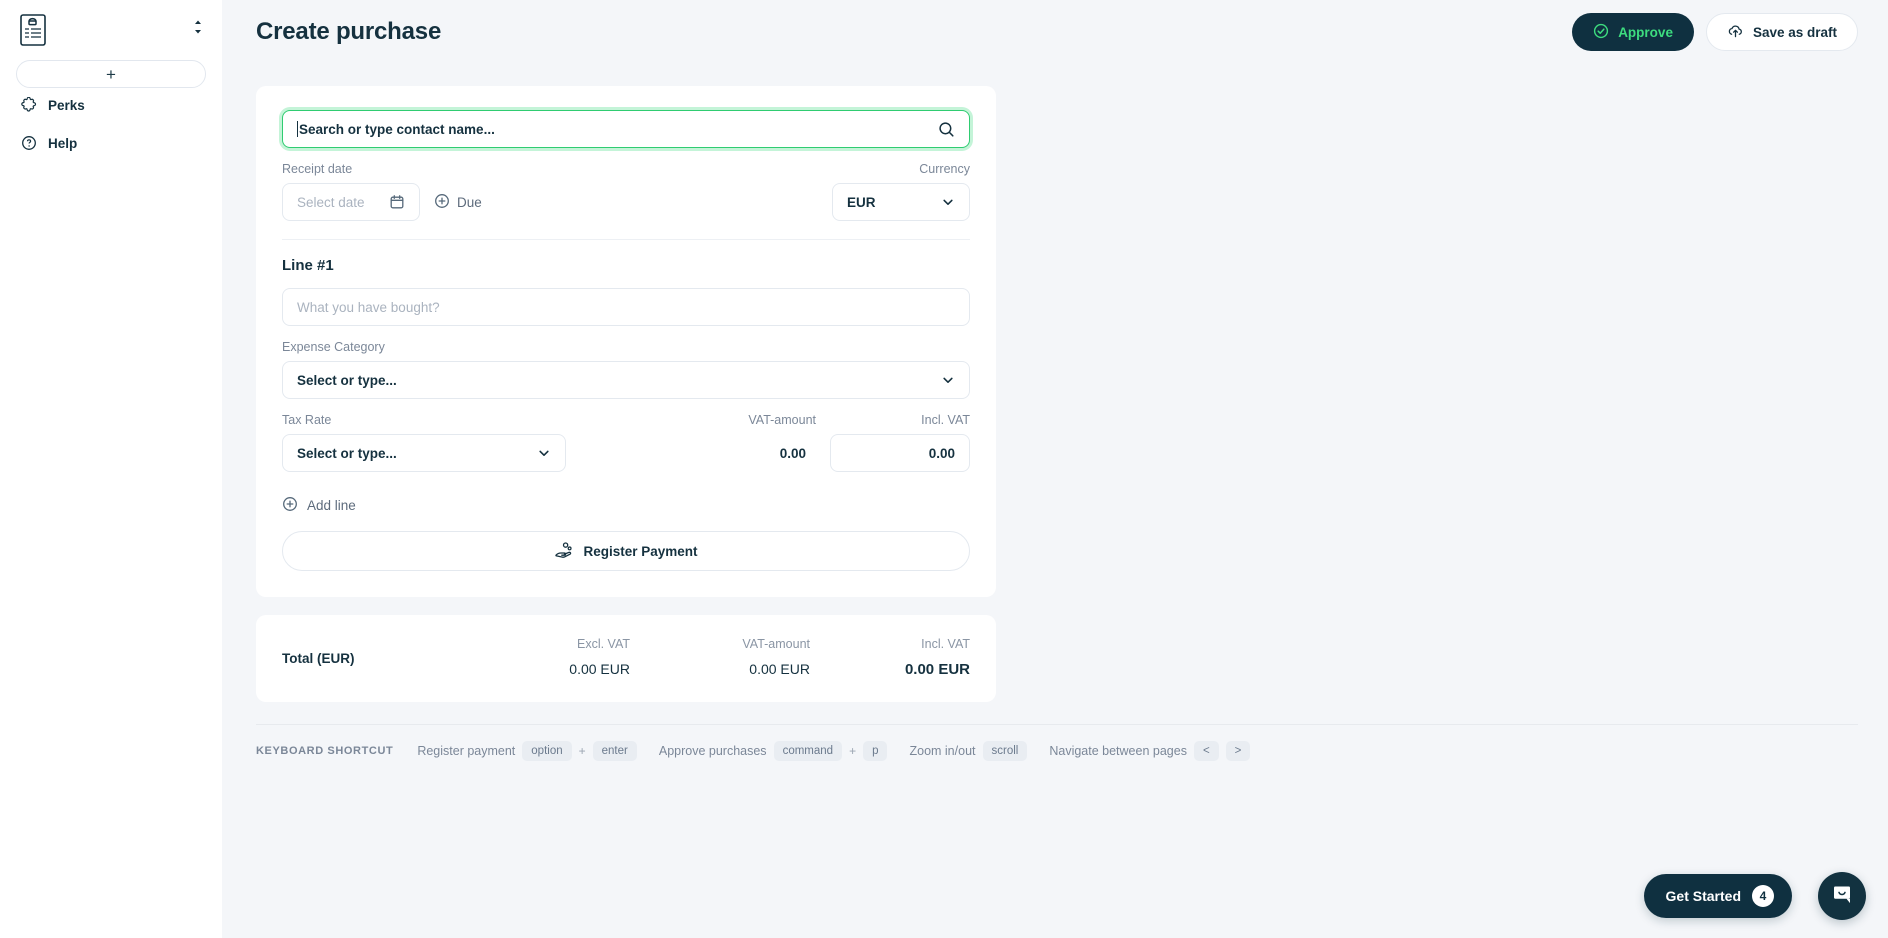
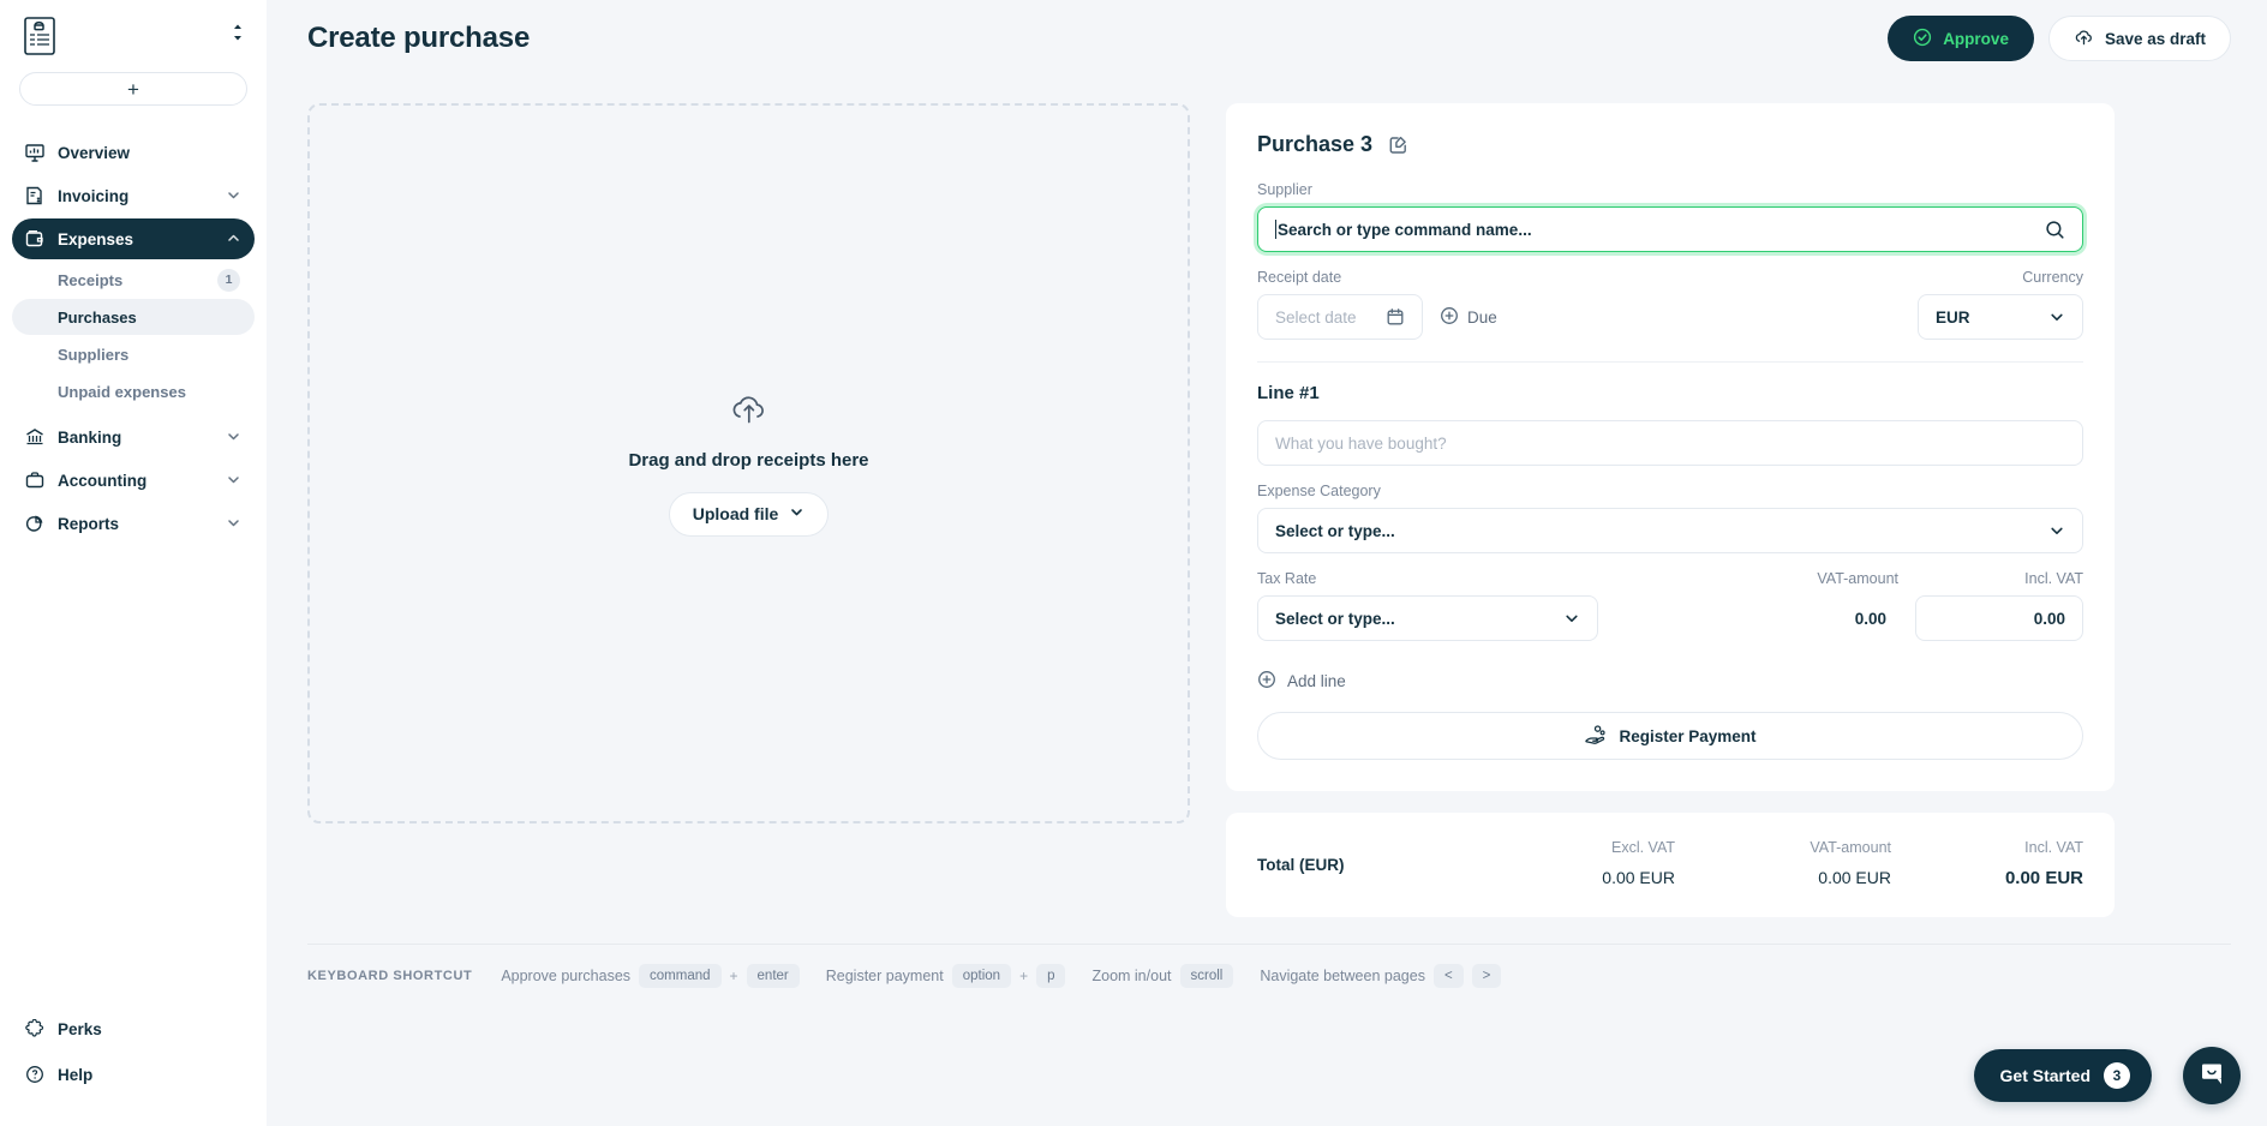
  +
+ Overview
+ Invoicing
+ Expenses
+ Receipts
+ 1
+ Purchases
+ Suppliers
+ Unpaid expenses
+ Banking
+ Accounting
+ Reports
  Perks
  Help
  Create purchase
  Approve
  Save as draft
+ Drag and drop receipts here
+ Upload file
+ Purchase 3
+ Supplier
- Search or type contact name...
+ Search or type command name...
  Receipt date
  Select date
  Due
  Currency
  EUR
  Line #1
  What you have bought?
  Expense Category
  Select or type...
  Tax Rate
  Select or type...
  VAT-amount
  0.00
  Incl. VAT
  0.00
  Add line
  Register Payment
  Total (EUR)
  Excl. VAT
  0.00 EUR
  VAT-amount
  0.00 EUR
  Incl. VAT
  0.00 EUR
  KEYBOARD SHORTCUT
- Register payment
+ Approve purchases
- option
+ command
  +
  enter
- Approve purchases
+ Register payment
- command
+ option
  +
  p
  Zoom in/out
  scroll
  Navigate between pages
  <
  >
  Get Started
- 4
+ 3
